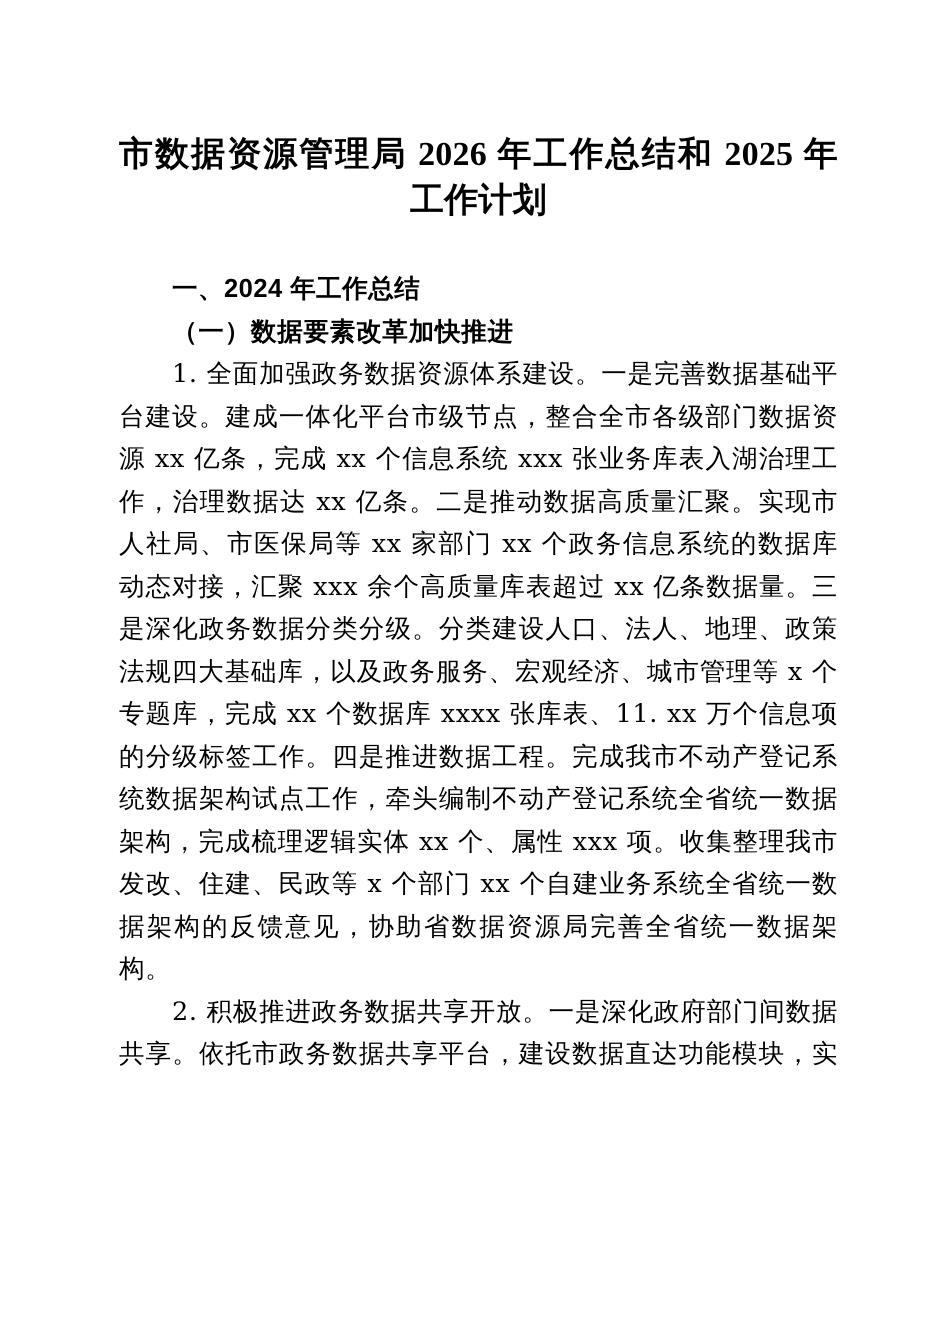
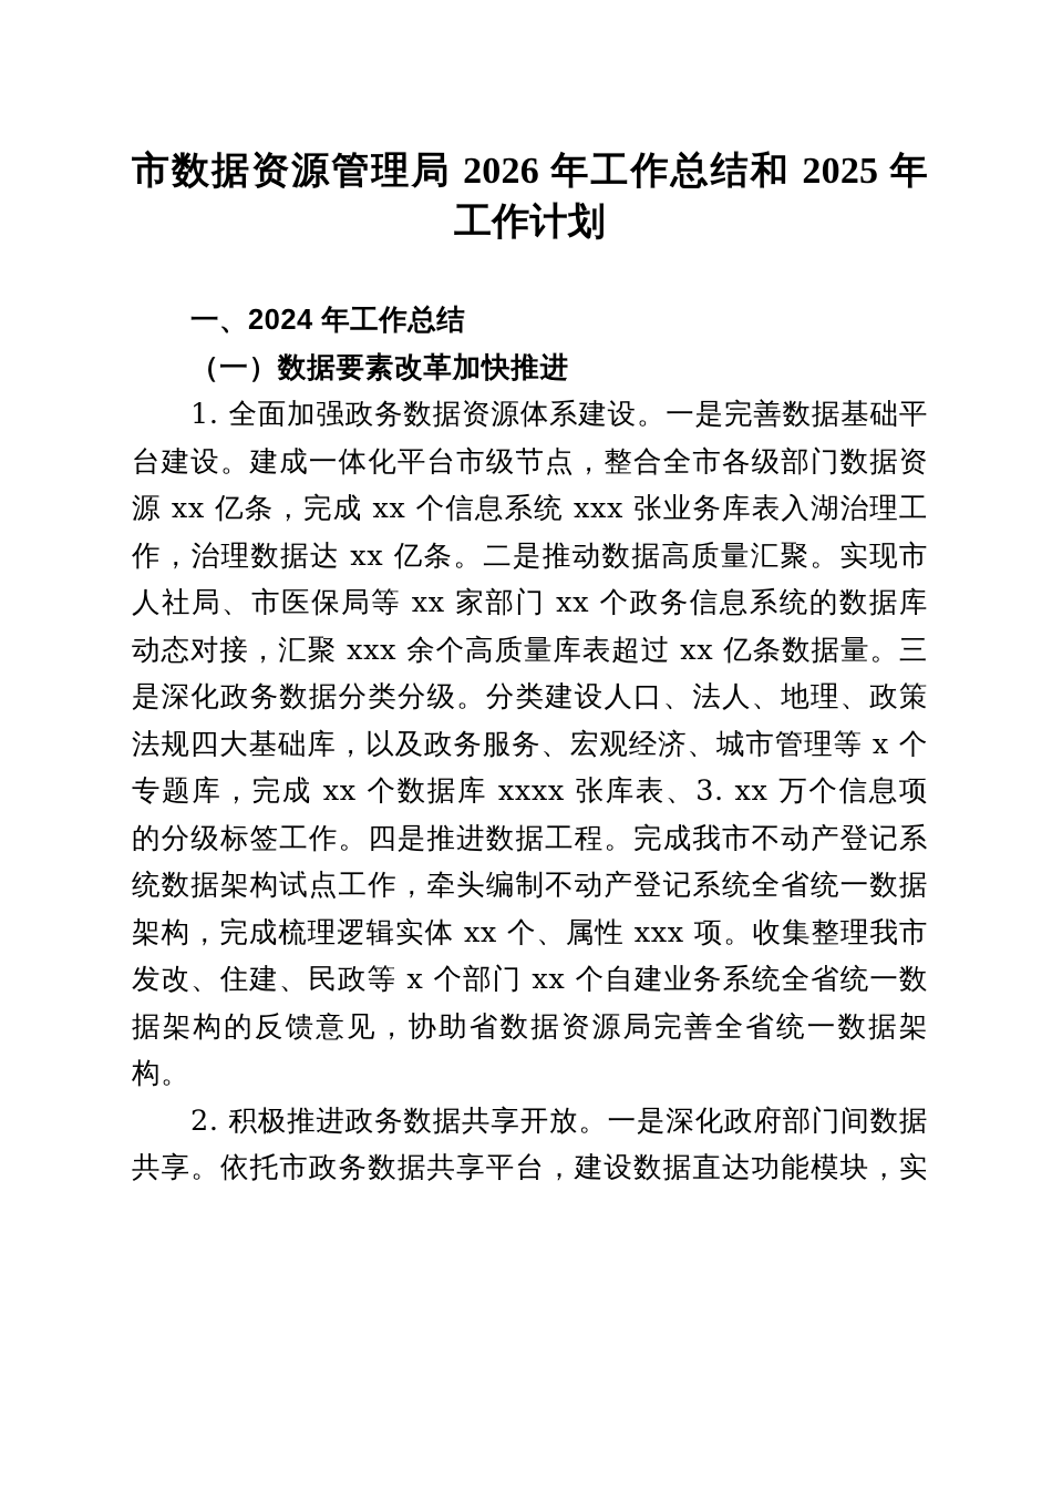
  市数据资源管理局 2026 年工作总结和 2025 年
  工作计划
  一、2024 年工作总结
  （一）数据要素改革加快推进
- 1. 全面加强政务数据资源体系建设。一是完善数据基础平台建设。建成一体化平台市级节点，整合全市各级部门数据资源 xx 亿条，完成 xx 个信息系统 xxx 张业务库表入湖治理工作，治理数据达 xx 亿条。二是推动数据高质量汇聚。实现市人社局、市医保局等 xx 家部门 xx 个政务信息系统的数据库动态对接，汇聚 xxx 余个高质量库表超过 xx 亿条数据量。三是深化政务数据分类分级。分类建设人口、法人、地理、政策法规四大基础库，以及政务服务、宏观经济、城市管理等 x 个专题库，完成 xx 个数据库 xxxx 张库表、11. xx 万个信息项的分级标签工作。四是推进数据工程。完成我市不动产登记系统数据架构试点工作，牵头编制不动产登记系统全省统一数据架构，完成梳理逻辑实体 xx 个、属性 xxx 项。收集整理我市发改、住建、民政等 x 个部门 xx 个自建业务系统全省统一数据架构的反馈意见，协助省数据资源局完善全省统一数据架构。
+ 1. 全面加强政务数据资源体系建设。一是完善数据基础平台建设。建成一体化平台市级节点，整合全市各级部门数据资源 xx 亿条，完成 xx 个信息系统 xxx 张业务库表入湖治理工作，治理数据达 xx 亿条。二是推动数据高质量汇聚。实现市人社局、市医保局等 xx 家部门 xx 个政务信息系统的数据库动态对接，汇聚 xxx 余个高质量库表超过 xx 亿条数据量。三是深化政务数据分类分级。分类建设人口、法人、地理、政策法规四大基础库，以及政务服务、宏观经济、城市管理等 x 个专题库，完成 xx 个数据库 xxxx 张库表、3. xx 万个信息项的分级标签工作。四是推进数据工程。完成我市不动产登记系统数据架构试点工作，牵头编制不动产登记系统全省统一数据架构，完成梳理逻辑实体 xx 个、属性 xxx 项。收集整理我市发改、住建、民政等 x 个部门 xx 个自建业务系统全省统一数据架构的反馈意见，协助省数据资源局完善全省统一数据架构。
  2. 积极推进政务数据共享开放。一是深化政府部门间数据共享。依托市政务数据共享平台，建设数据直达功能模块，实
